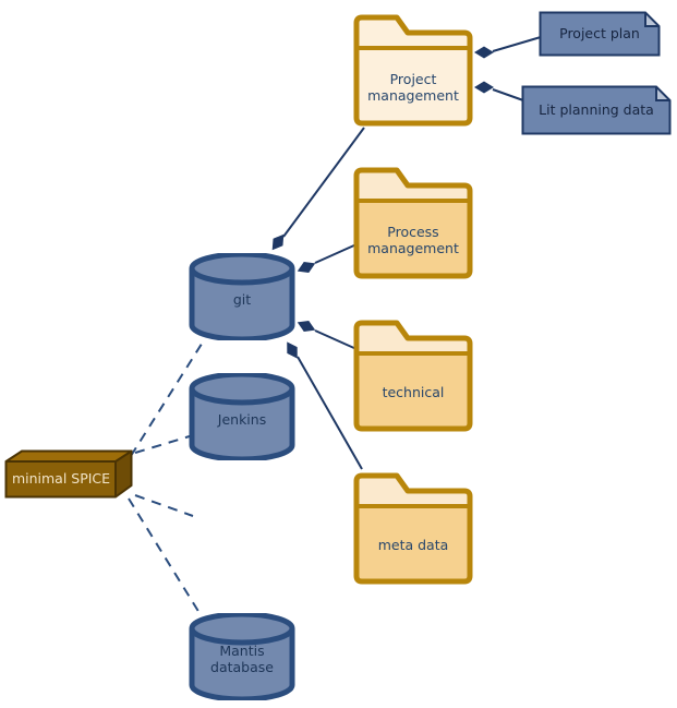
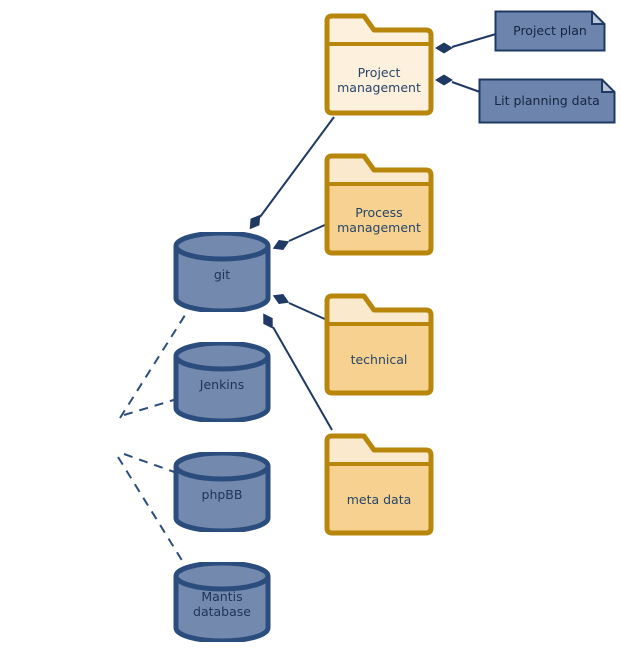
  Project
  management
  Process
  management
  technical
  meta data
  git
  Jenkins
+ phpBB
  Mantis
  database
  Project plan
  Lit planning data
- minimal SPICE
